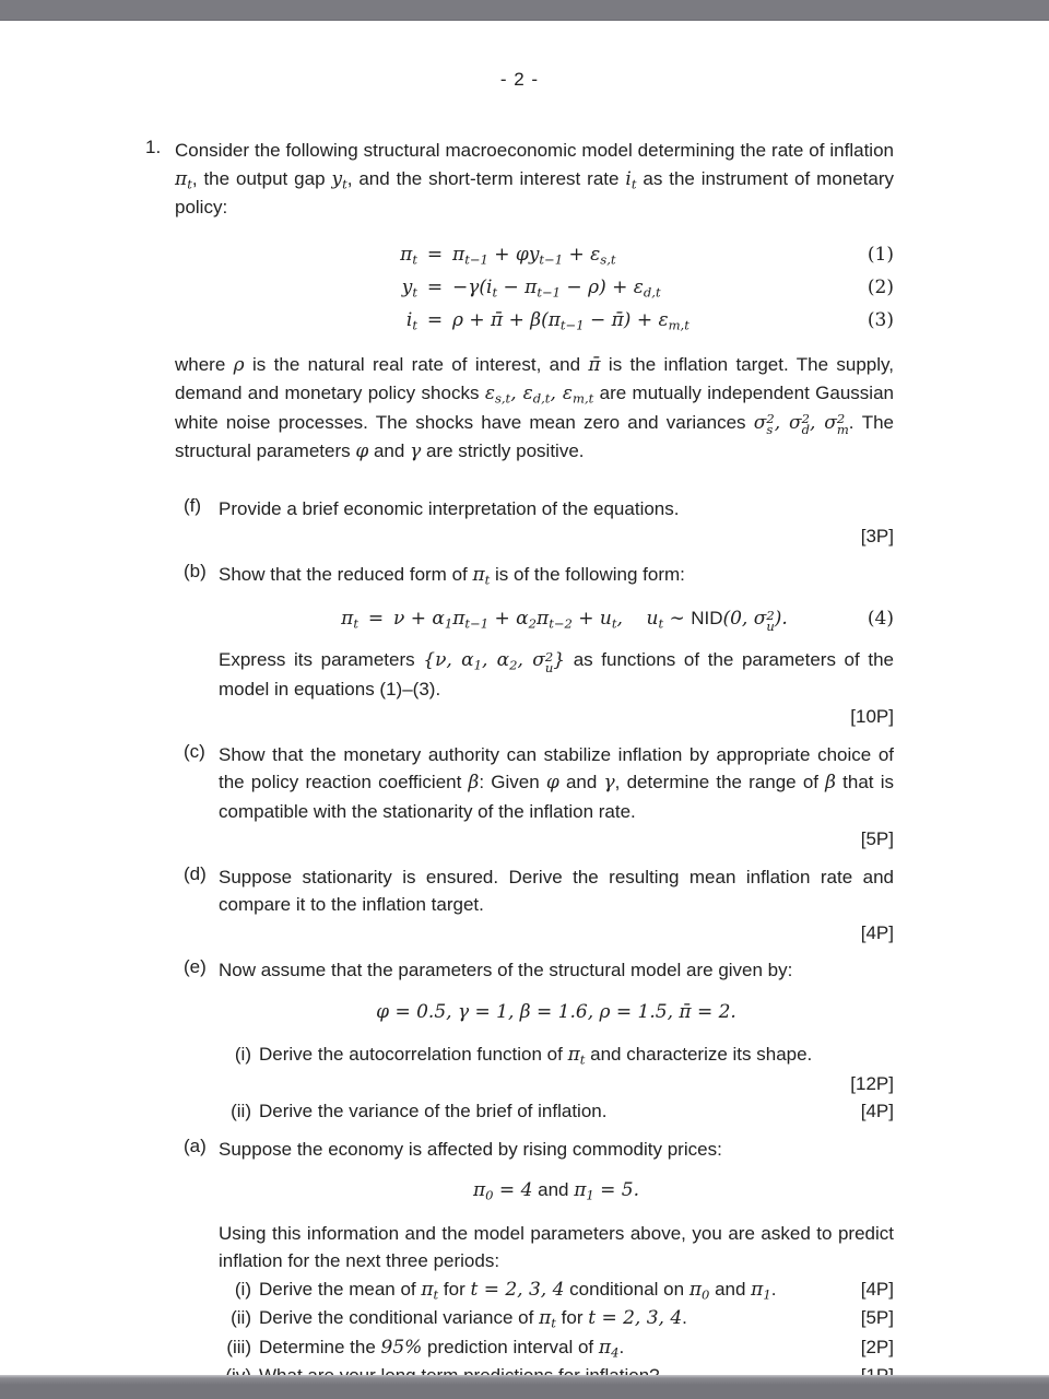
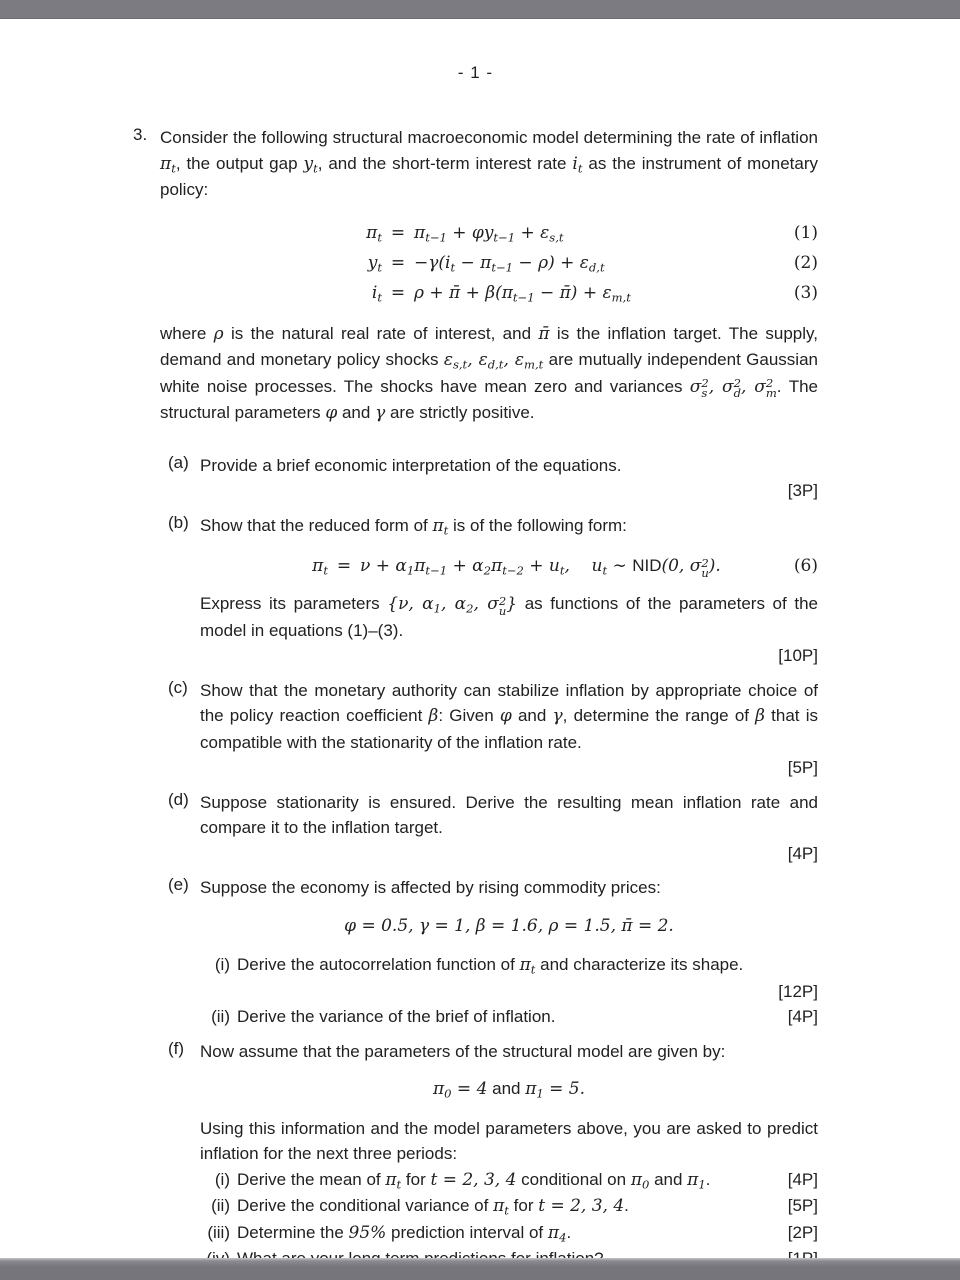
- - 2 -
+ - 1 -
- 1.
+ 3.
  Consider the following structural macroeconomic model determining the rate of inflation πt, the output gap yt, and the short-term interest rate it as the instrument of monetary policy:
  πt = πt−1 + φyt−1 + εs,t
  (1)
  yt = −γ(it − πt−1 − ρ) + εd,t
  (2)
  it = ρ + π̄ + β(πt−1 − π̄) + εm,t
  (3)
  where ρ is the natural real rate of interest, and π̄ is the inflation target. The supply, demand and monetary policy shocks εs,t, εd,t, εm,t are mutually independent Gaussian white noise processes. The shocks have mean zero and variances σ
  2
  s
  , σ
  2
  d
  , σ
  2
  m
  . The structural parameters φ and γ are strictly positive.
- (f)
+ (a)
  Provide a brief economic interpretation of the equations.
  [3P]
  (b)
  Show that the reduced form of πt is of the following form:
  πt = ν + α1πt−1 + α2πt−2 + ut, ut ∼ NID(0, σ
  2
  u
  ).
- (4)
+ (6)
  Express its parameters {ν, α1, α2, σ
  2
  u
  } as functions of the parameters of the model in equations (1)–(3).
  [10P]
  (c)
  Show that the monetary authority can stabilize inflation by appropriate choice of the policy reaction coefficient β: Given φ and γ, determine the range of β that is compatible with the stationarity of the inflation rate.
  [5P]
  (d)
  Suppose stationarity is ensured. Derive the resulting mean inflation rate and compare it to the inflation target.
  [4P]
  (e)
- Now assume that the parameters of the structural model are given by:
+ Suppose the economy is affected by rising commodity prices:
  φ = 0.5, γ = 1, β = 1.6, ρ = 1.5, π̄ = 2.
  (i)
  Derive the autocorrelation function of πt and characterize its shape.
  [12P]
  (ii)
  Derive the variance of the brief of inflation.
  [4P]
- (a)
+ (f)
- Suppose the economy is affected by rising commodity prices:
+ Now assume that the parameters of the structural model are given by:
  π0 = 4 and π1 = 5.
  Using this information and the model parameters above, you are asked to predict inflation for the next three periods:
  (i)
  Derive the mean of πt for t = 2, 3, 4 conditional on π0 and π1.
  [4P]
  (ii)
  Derive the conditional variance of πt for t = 2, 3, 4.
  [5P]
  (iii)
  Determine the 95% prediction interval of π4.
  [2P]
